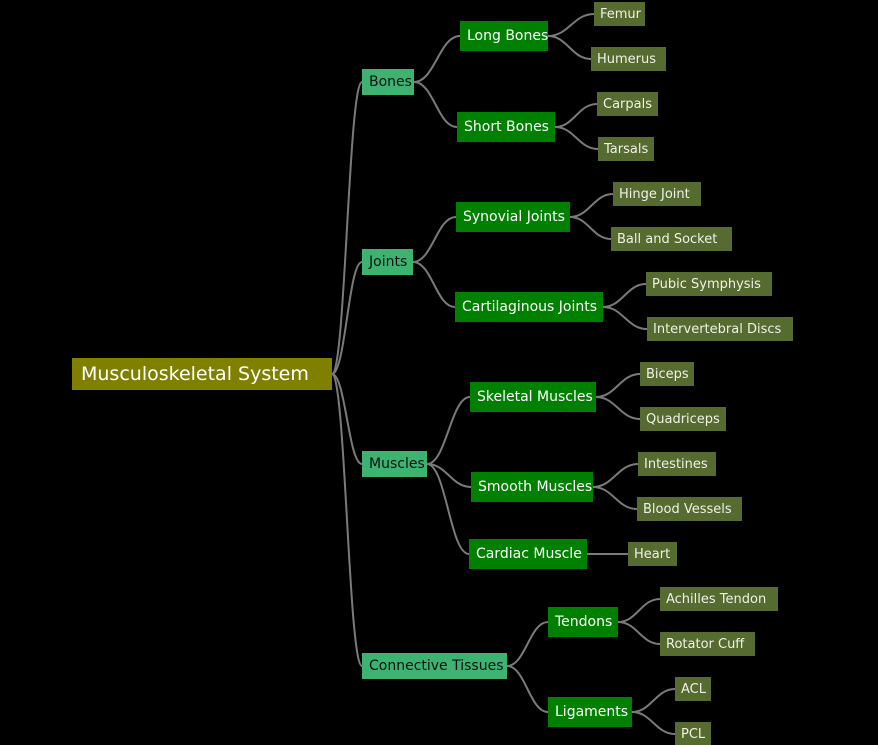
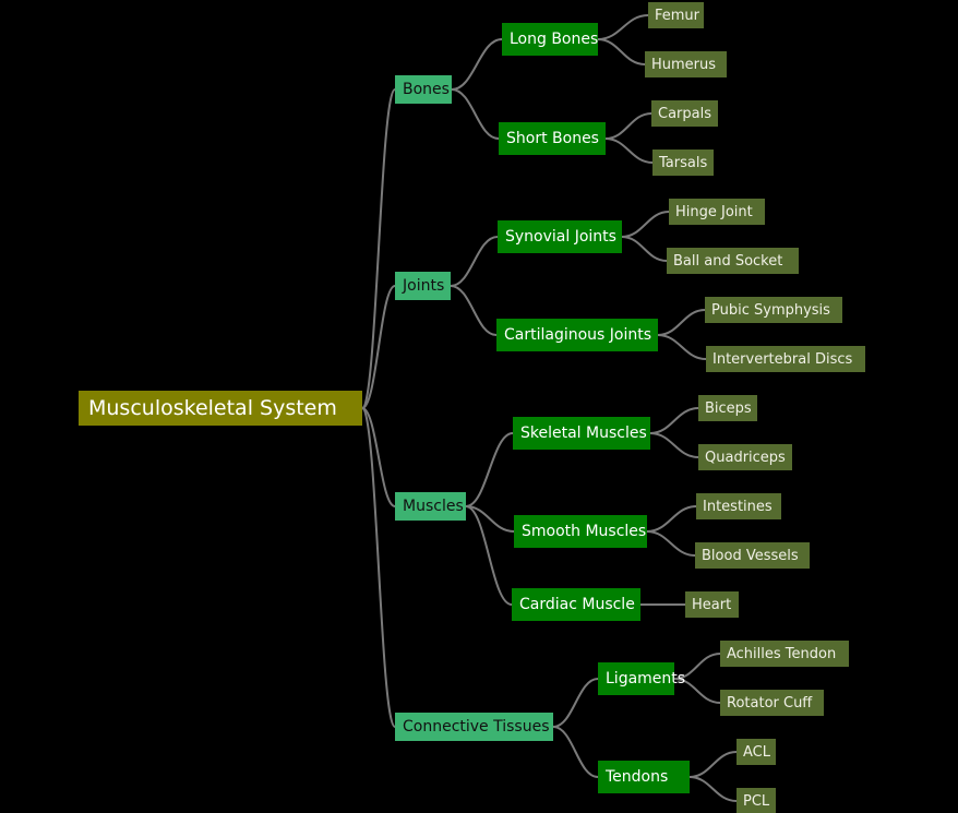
  Musculoskeletal System
  Bones
  Long Bones
  Femur
  Humerus
  Short Bones
  Carpals
  Tarsals
  Joints
  Synovial Joints
  Hinge Joint
  Ball and Socket
  Cartilaginous Joints
  Pubic Symphysis
  Intervertebral Discs
  Muscles
  Skeletal Muscles
  Biceps
  Quadriceps
  Smooth Muscles
  Intestines
  Blood Vessels
  Cardiac Muscle
  Heart
  Connective Tissues
- Tendons
+ Ligaments
  Achilles Tendon
  Rotator Cuff
- Ligaments
+ Tendons
  ACL
  PCL
